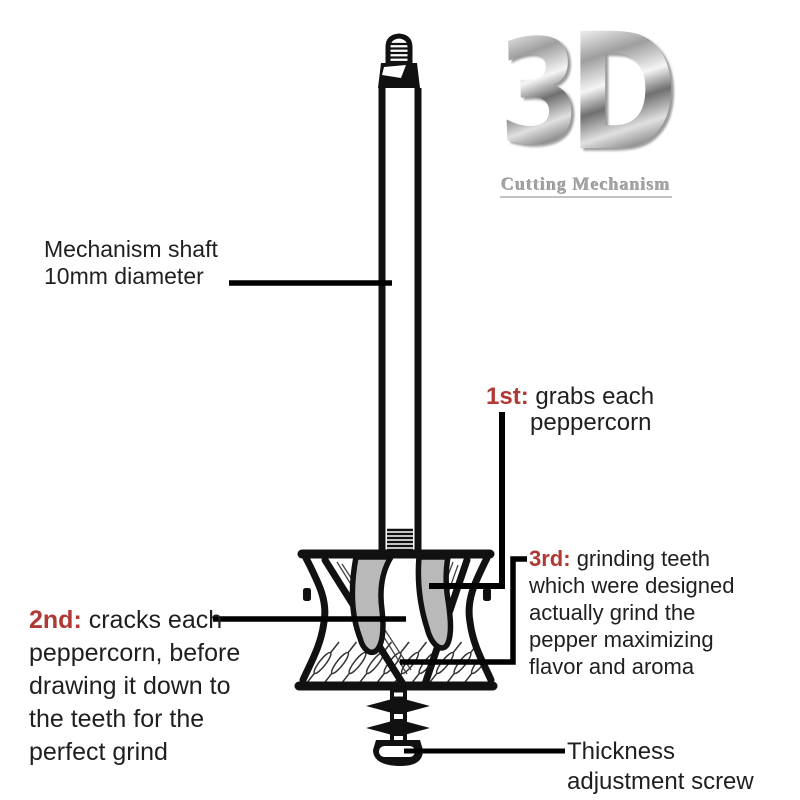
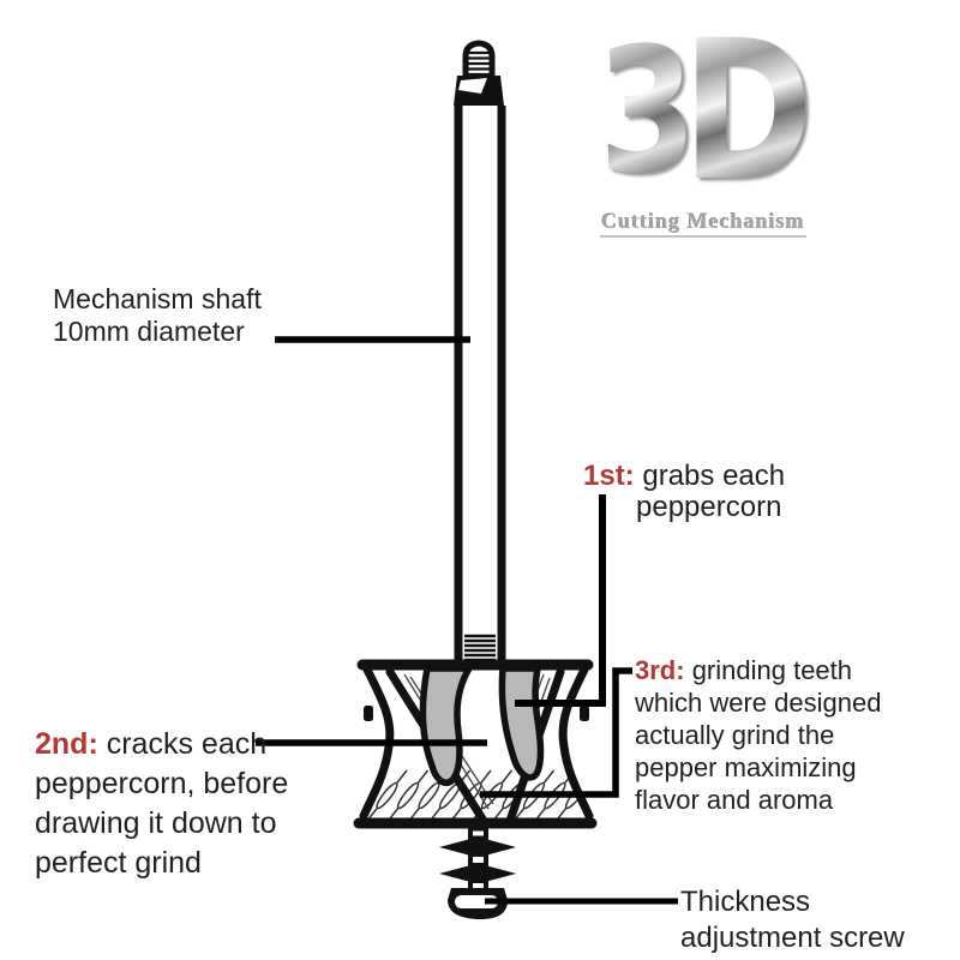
  D
  Cutting Mechanism
  Mechanism shaft
  10mm diameter
  1st: grabs each
  peppercorn
  2nd: cracks each
  peppercorn, before
  drawing it down to
- the teeth for the
  perfect grind
  3rd: grinding teeth
  which were designed
  actually grind the
  pepper maximizing
  flavor and aroma
  Thickness
  adjustment screw
